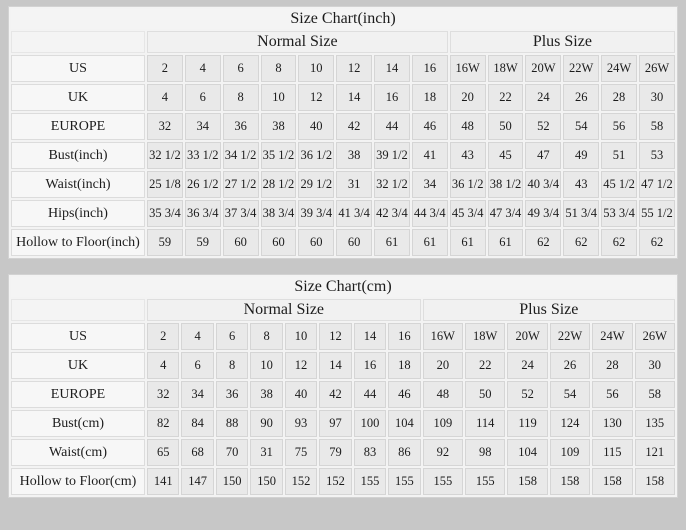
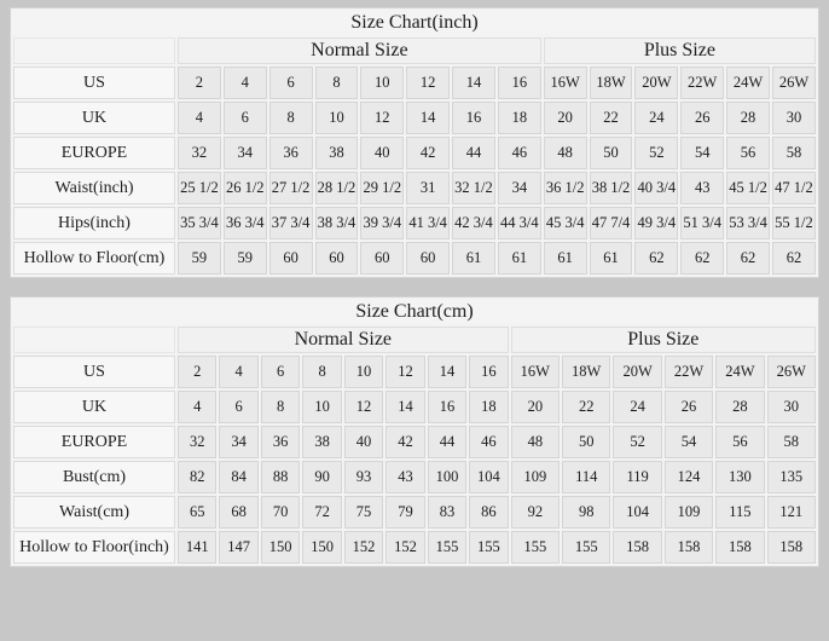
  Size Chart(inch)
  	Normal Size	Plus Size
  US	2	4	6	8	10	12	14	16	16W	18W	20W	22W	24W	26W
  UK	4	6	8	10	12	14	16	18	20	22	24	26	28	30
  EUROPE	32	34	36	38	40	42	44	46	48	50	52	54	56	58
- Bust(inch)	32 1/2	33 1/2	34 1/2	35 1/2	36 1/2	38	39 1/2	41	43	45	47	49	51	53
- Waist(inch)	25 1/8	26 1/2	27 1/2	28 1/2	29 1/2	31	32 1/2	34	36 1/2	38 1/2	40 3/4	43	45 1/2	47 1/2
+ Waist(inch)	25 1/2	26 1/2	27 1/2	28 1/2	29 1/2	31	32 1/2	34	36 1/2	38 1/2	40 3/4	43	45 1/2	47 1/2
- Hips(inch)	35 3/4	36 3/4	37 3/4	38 3/4	39 3/4	41 3/4	42 3/4	44 3/4	45 3/4	47 3/4	49 3/4	51 3/4	53 3/4	55 1/2
+ Hips(inch)	35 3/4	36 3/4	37 3/4	38 3/4	39 3/4	41 3/4	42 3/4	44 3/4	45 3/4	47 7/4	49 3/4	51 3/4	53 3/4	55 1/2
- Hollow to Floor(inch)	59	59	60	60	60	60	61	61	61	61	62	62	62	62
+ Hollow to Floor(cm)	59	59	60	60	60	60	61	61	61	61	62	62	62	62
  Size Chart(cm)
  	Normal Size	Plus Size
  US	2	4	6	8	10	12	14	16	16W	18W	20W	22W	24W	26W
  UK	4	6	8	10	12	14	16	18	20	22	24	26	28	30
  EUROPE	32	34	36	38	40	42	44	46	48	50	52	54	56	58
- Bust(cm)	82	84	88	90	93	97	100	104	109	114	119	124	130	135
+ Bust(cm)	82	84	88	90	93	43	100	104	109	114	119	124	130	135
- Waist(cm)	65	68	70	31	75	79	83	86	92	98	104	109	115	121
+ Waist(cm)	65	68	70	72	75	79	83	86	92	98	104	109	115	121
- Hollow to Floor(cm)	141	147	150	150	152	152	155	155	155	155	158	158	158	158
+ Hollow to Floor(inch)	141	147	150	150	152	152	155	155	155	155	158	158	158	158
